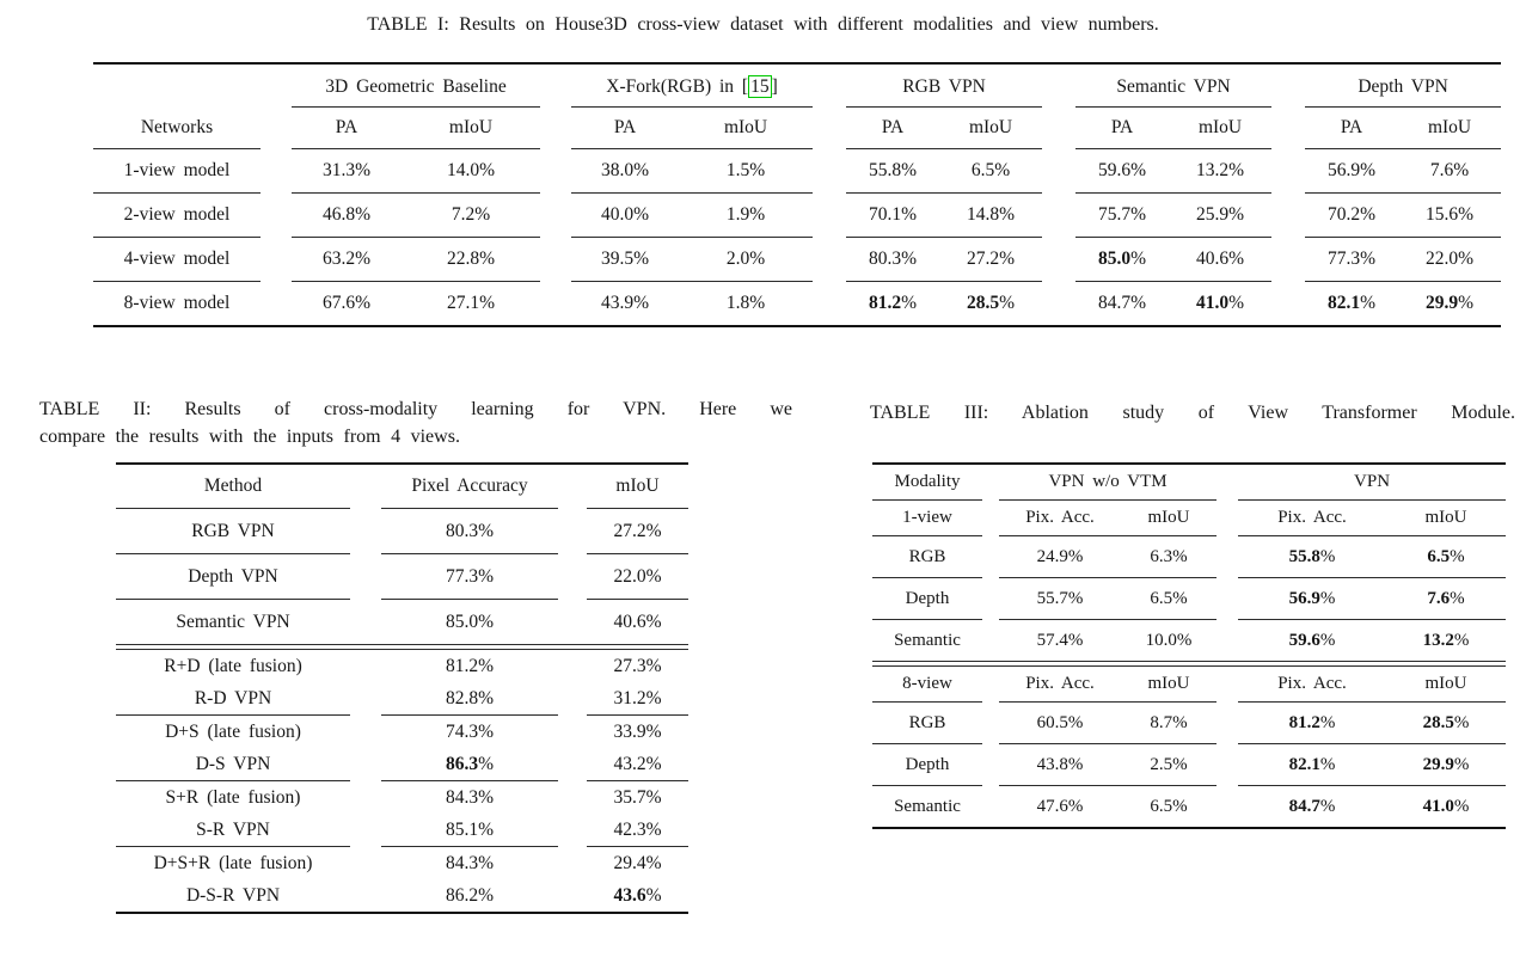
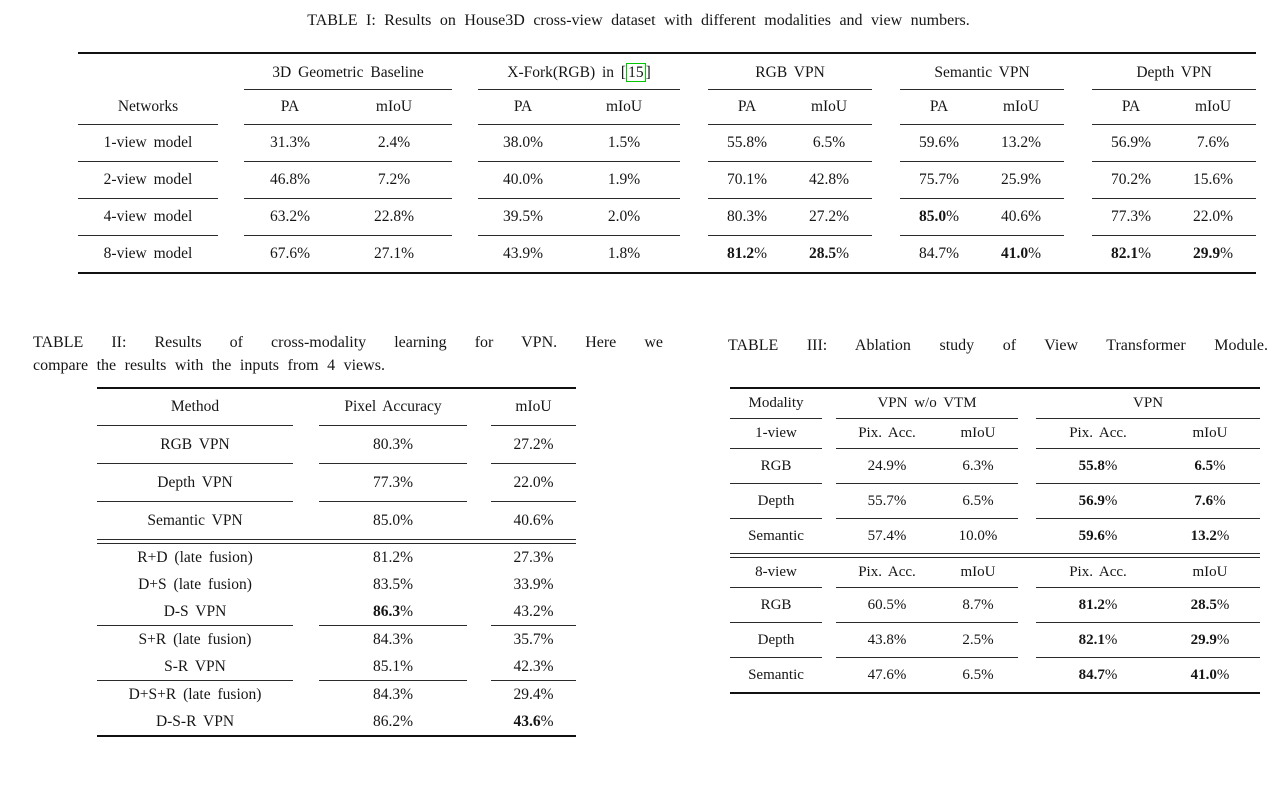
  TABLE I: Results on House3D cross-view dataset with different modalities and view numbers.
  		3D Geometric Baseline		X-Fork(RGB) in [15]		RGB VPN		Semantic VPN		Depth VPN
  Networks		PA	mIoU		PA	mIoU		PA	mIoU		PA	mIoU		PA	mIoU
- 1-view model		31.3%	14.0%		38.0%	1.5%		55.8%	6.5%		59.6%	13.2%		56.9%	7.6%
+ 1-view model		31.3%	2.4%		38.0%	1.5%		55.8%	6.5%		59.6%	13.2%		56.9%	7.6%
- 2-view model		46.8%	7.2%		40.0%	1.9%		70.1%	14.8%		75.7%	25.9%		70.2%	15.6%
+ 2-view model		46.8%	7.2%		40.0%	1.9%		70.1%	42.8%		75.7%	25.9%		70.2%	15.6%
  4-view model		63.2%	22.8%		39.5%	2.0%		80.3%	27.2%		85.0%	40.6%		77.3%	22.0%
  8-view model		67.6%	27.1%		43.9%	1.8%		81.2%	28.5%		84.7%	41.0%		82.1%	29.9%
  TABLE II: Results of cross-modality learning for VPN. Here we
  compare the results with the inputs from 4 views.
  Method		Pixel Accuracy		mIoU
  RGB VPN		80.3%		27.2%
  Depth VPN		77.3%		22.0%
  Semantic VPN		85.0%		40.6%
  R+D (late fusion)		81.2%		27.3%
- R-D VPN		82.8%		31.2%
- D+S (late fusion)		74.3%		33.9%
+ D+S (late fusion)		83.5%		33.9%
  D-S VPN		86.3%		43.2%
  S+R (late fusion)		84.3%		35.7%
  S-R VPN		85.1%		42.3%
  D+S+R (late fusion)		84.3%		29.4%
  D-S-R VPN		86.2%		43.6%
  TABLE III: Ablation study of View Transformer Module.
  Modality		VPN w/o VTM		VPN
  1-view		Pix. Acc.	mIoU		Pix. Acc.	mIoU
  RGB		24.9%	6.3%		55.8%	6.5%
  Depth		55.7%	6.5%		56.9%	7.6%
  Semantic		57.4%	10.0%		59.6%	13.2%
  8-view		Pix. Acc.	mIoU		Pix. Acc.	mIoU
  RGB		60.5%	8.7%		81.2%	28.5%
  Depth		43.8%	2.5%		82.1%	29.9%
  Semantic		47.6%	6.5%		84.7%	41.0%
